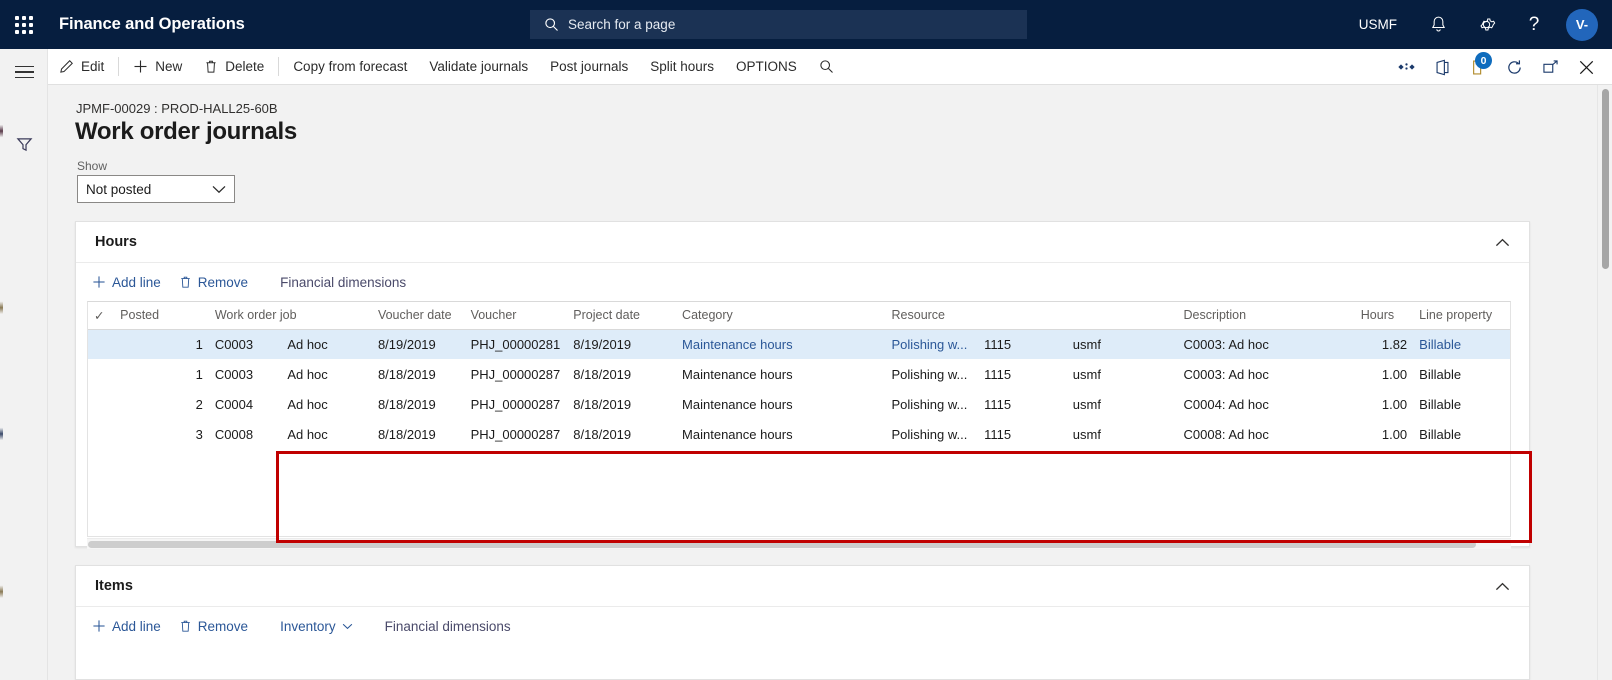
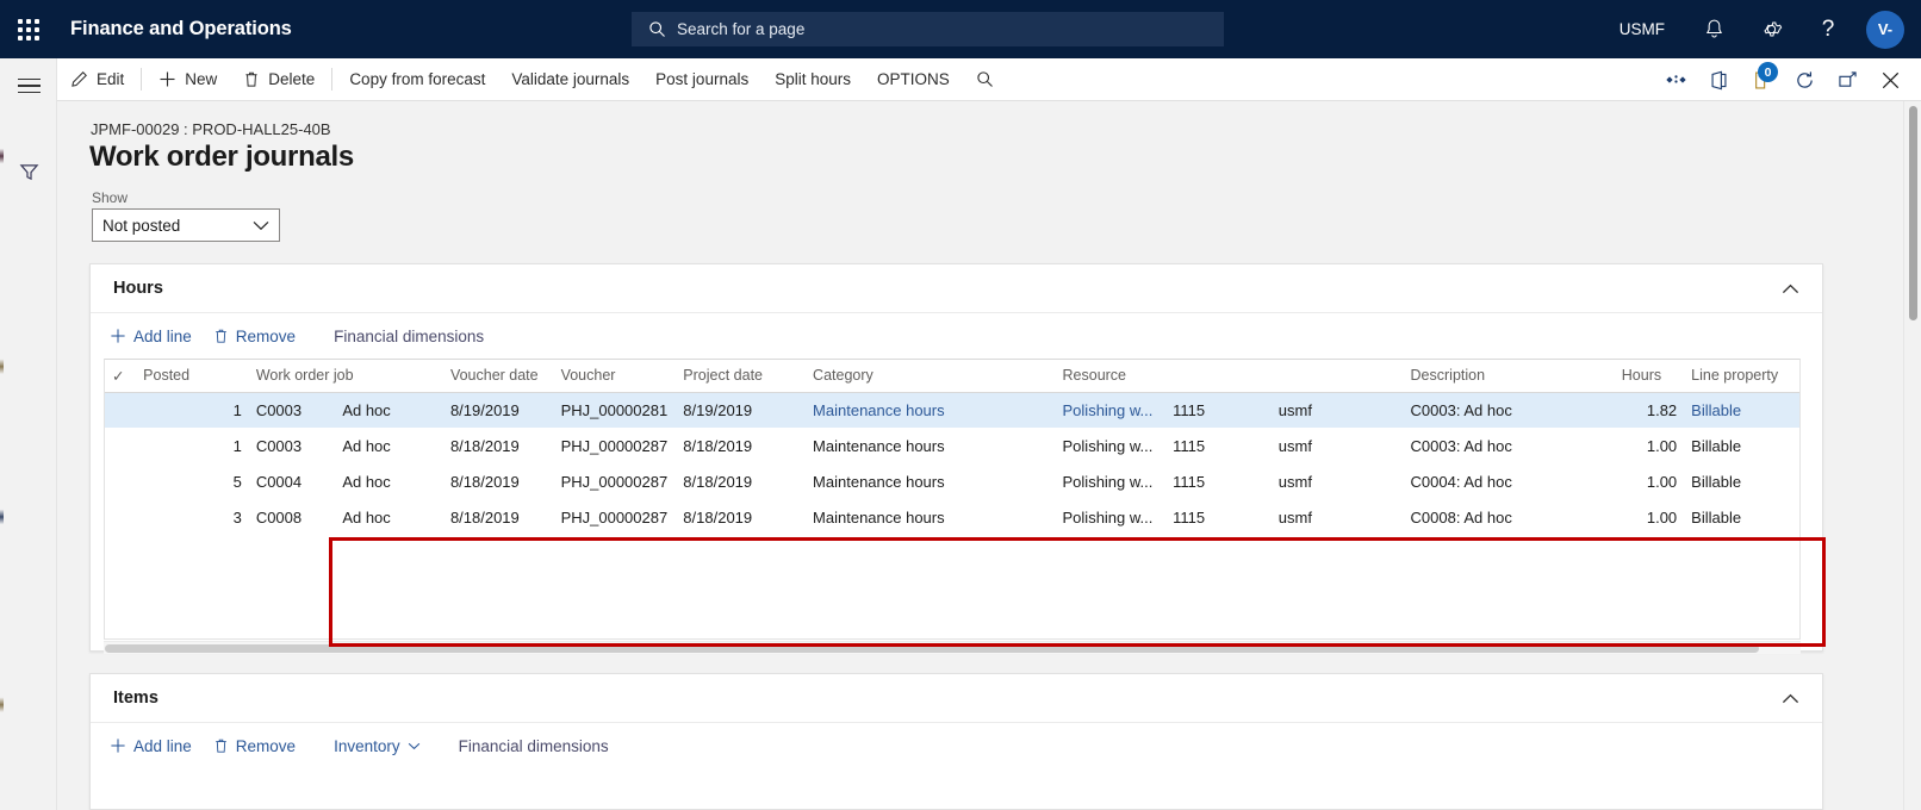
  Finance and Operations
  Search for a page
  USMF
  ?
  V-
  Edit
  New
  Delete
  Copy from forecast
  Validate journals
  Post journals
  Split hours
  OPTIONS
  0
- JPMF-00029 : PROD-HALL25-60B
+ JPMF-00029 : PROD-HALL25-40B
  Work order journals
  Show
  Not posted
  Hours
  Add line
  Remove
  Financial dimensions
  ✓	Posted		Work order job		Voucher date	Voucher	Project date	Category	Resource			Description	Hours	Line property
  		1	C0003	Ad hoc	8/19/2019	PHJ_00000281	8/19/2019	Maintenance hours	Polishing w...	1115	usmf	C0003: Ad hoc	1.82	Billable
  		1	C0003	Ad hoc	8/18/2019	PHJ_00000287	8/18/2019	Maintenance hours	Polishing w...	1115	usmf	C0003: Ad hoc	1.00	Billable
- 		2	C0004	Ad hoc	8/18/2019	PHJ_00000287	8/18/2019	Maintenance hours	Polishing w...	1115	usmf	C0004: Ad hoc	1.00	Billable
+ 		5	C0004	Ad hoc	8/18/2019	PHJ_00000287	8/18/2019	Maintenance hours	Polishing w...	1115	usmf	C0004: Ad hoc	1.00	Billable
  		3	C0008	Ad hoc	8/18/2019	PHJ_00000287	8/18/2019	Maintenance hours	Polishing w...	1115	usmf	C0008: Ad hoc	1.00	Billable
  Items
  Add line
  Remove
  Inventory
  Financial dimensions
